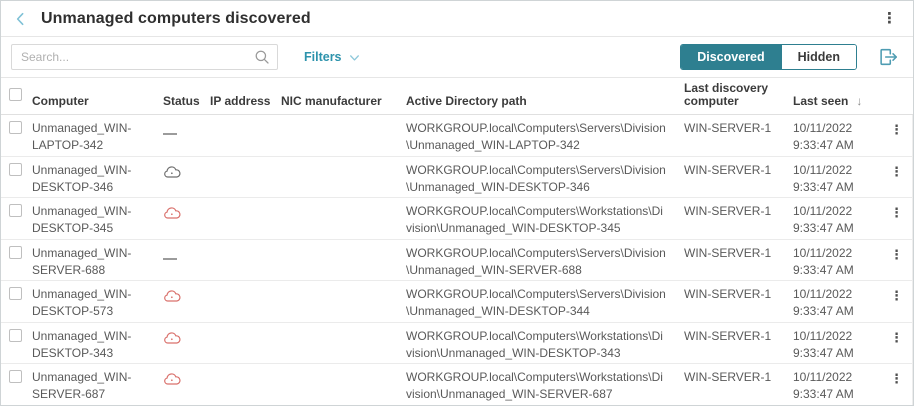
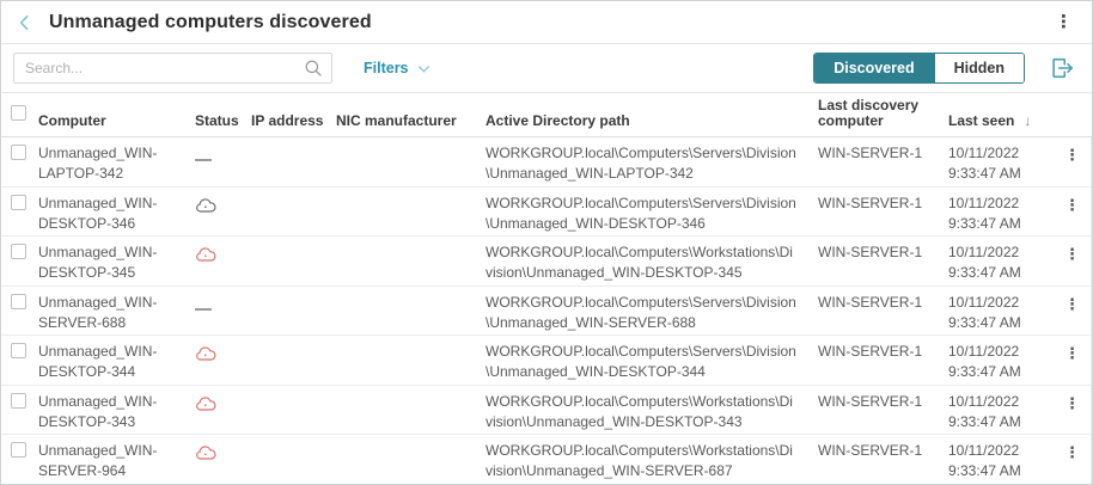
  Unmanaged computers discovered
  ⋮
  Search...
  Filters
  Discovered
  Hidden
  Computer
  Status
  IP address
  NIC manufacturer
  Active Directory path
  Last discovery computer
  Last seen
  ↓
  Unmanaged_WIN-LAPTOP-342
  WORKGROUP.local\Computers\Servers\Division\Unmanaged_WIN-LAPTOP-342
  WIN-SERVER-1
  10/11/2022
  9:33:47 AM
  ⋮
  Unmanaged_WIN-DESKTOP-346
  WORKGROUP.local\Computers\Servers\Division\Unmanaged_WIN-DESKTOP-346
  WIN-SERVER-1
  10/11/2022
  9:33:47 AM
  ⋮
  Unmanaged_WIN-DESKTOP-345
  WORKGROUP.local\Computers\Workstations\Division\Unmanaged_WIN-DESKTOP-345
  WIN-SERVER-1
  10/11/2022
  9:33:47 AM
  ⋮
  Unmanaged_WIN-SERVER-688
  WORKGROUP.local\Computers\Servers\Division\Unmanaged_WIN-SERVER-688
  WIN-SERVER-1
  10/11/2022
  9:33:47 AM
  ⋮
- Unmanaged_WIN-DESKTOP-573
+ Unmanaged_WIN-DESKTOP-344
  WORKGROUP.local\Computers\Servers\Division\Unmanaged_WIN-DESKTOP-344
  WIN-SERVER-1
  10/11/2022
  9:33:47 AM
  ⋮
  Unmanaged_WIN-DESKTOP-343
  WORKGROUP.local\Computers\Workstations\Division\Unmanaged_WIN-DESKTOP-343
  WIN-SERVER-1
  10/11/2022
  9:33:47 AM
  ⋮
- Unmanaged_WIN-SERVER-687
+ Unmanaged_WIN-SERVER-964
  WORKGROUP.local\Computers\Workstations\Division\Unmanaged_WIN-SERVER-687
  WIN-SERVER-1
  10/11/2022
  9:33:47 AM
  ⋮
